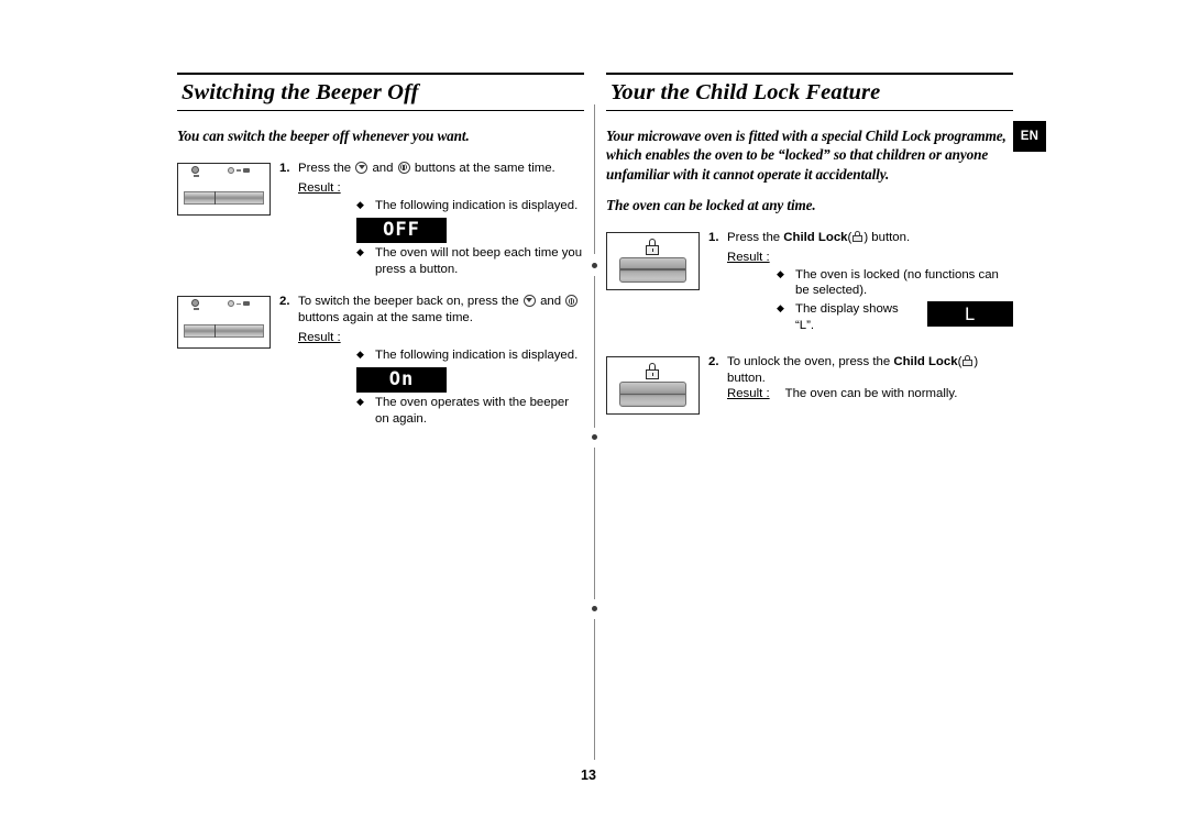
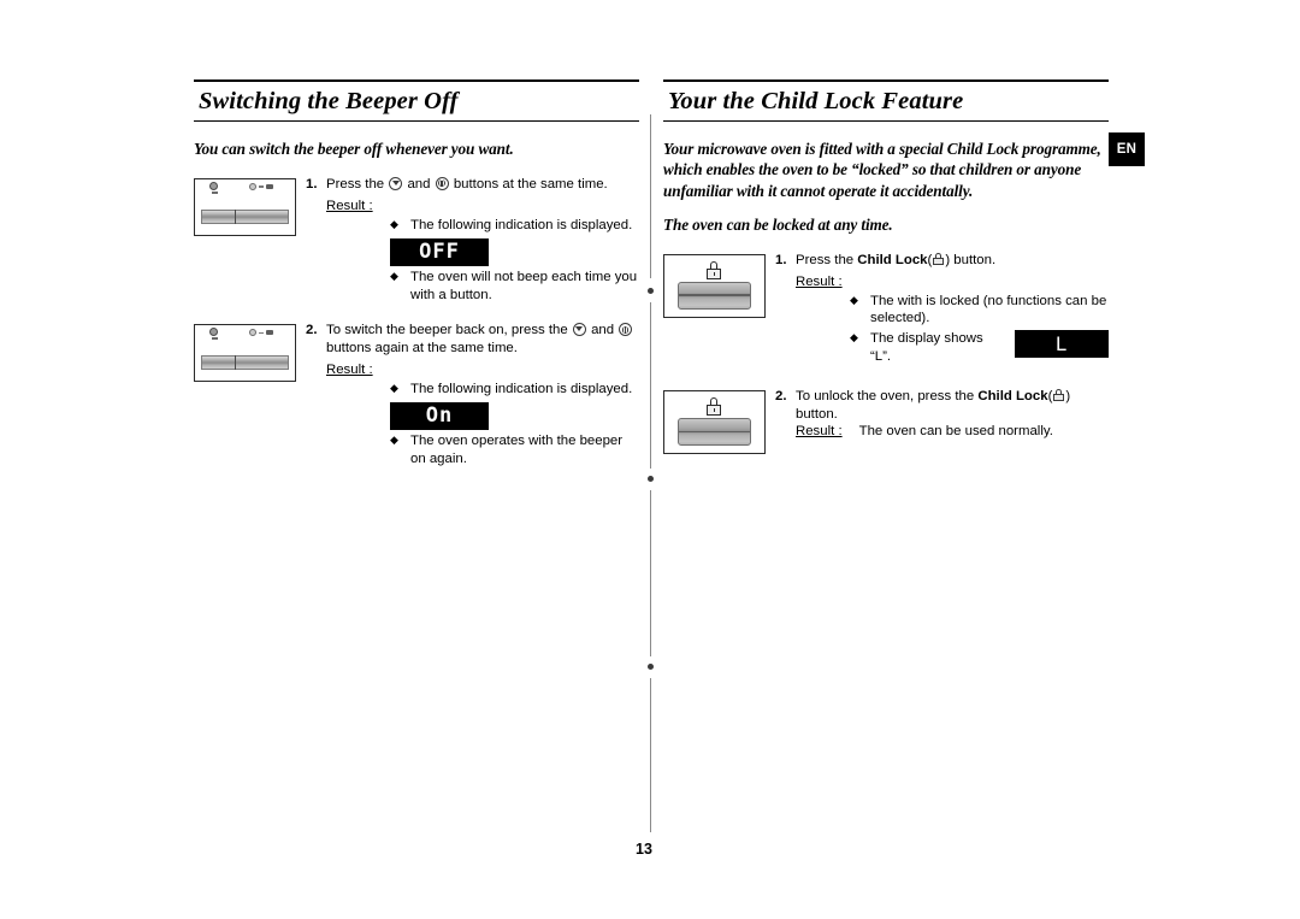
  EN
  Switching the Beeper Off
  You can switch the beeper off whenever you want.
  1.
  Press the and buttons at the same time.
  Result :
  ◆
  The following indication is displayed.
  OFF
  ◆
- The oven will not beep each time you press a button.
+ The oven will not beep each time you with a button.
  2.
  To switch the beeper back on, press the and buttons again at the same time.
  Result :
  ◆
  The following indication is displayed.
  On
  ◆
  The oven operates with the beeper on again.
  Your the Child Lock Feature
  Your microwave oven is fitted with a special Child Lock programme, which enables the oven to be “locked” so that children or anyone unfamiliar with it cannot operate it accidentally.
  The oven can be locked at any time.
  1.
  Press the Child Lock( ) button.
  Result :
  ◆
- The oven is locked (no functions can be selected).
+ The with is locked (no functions can be selected).
  ◆
  The display shows “L”.
  L
  2.
  To unlock the oven, press the Child Lock( ) button.
  Result :
- The oven can be with normally.
+ The oven can be used normally.
  13
